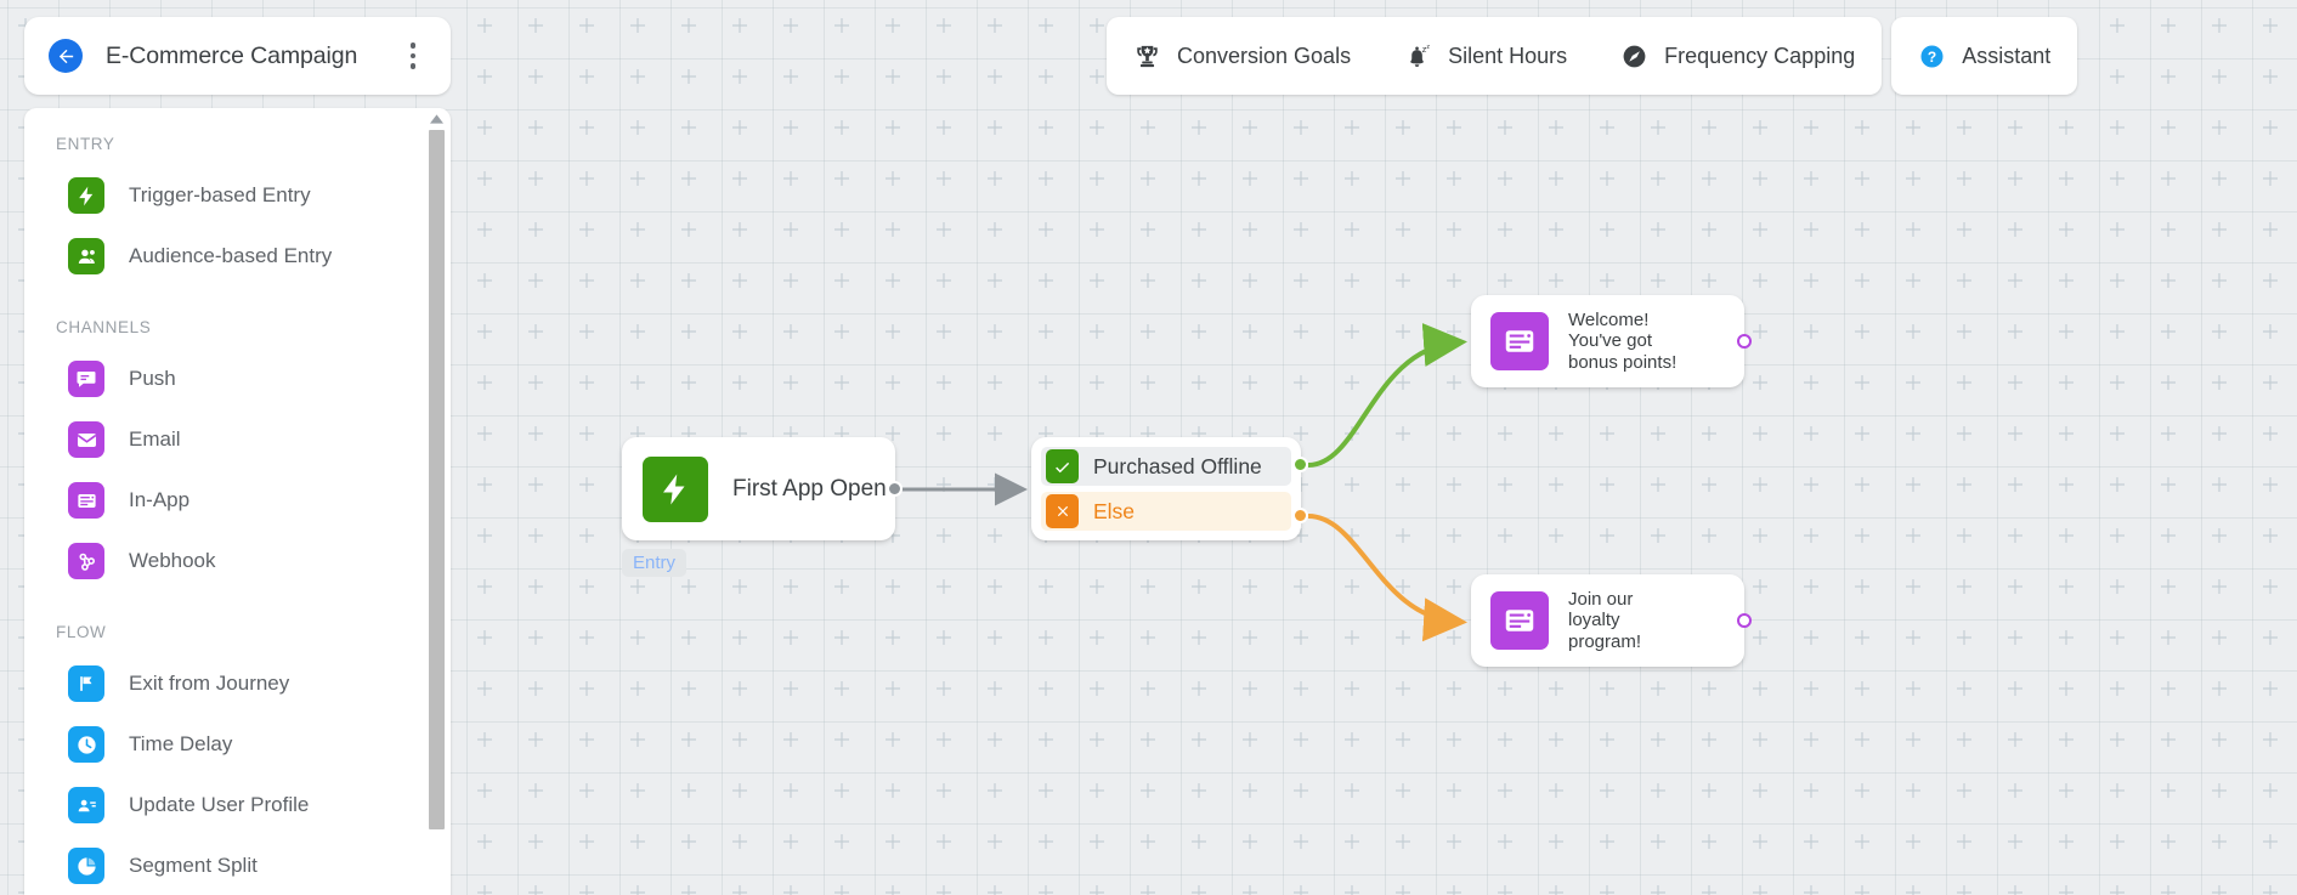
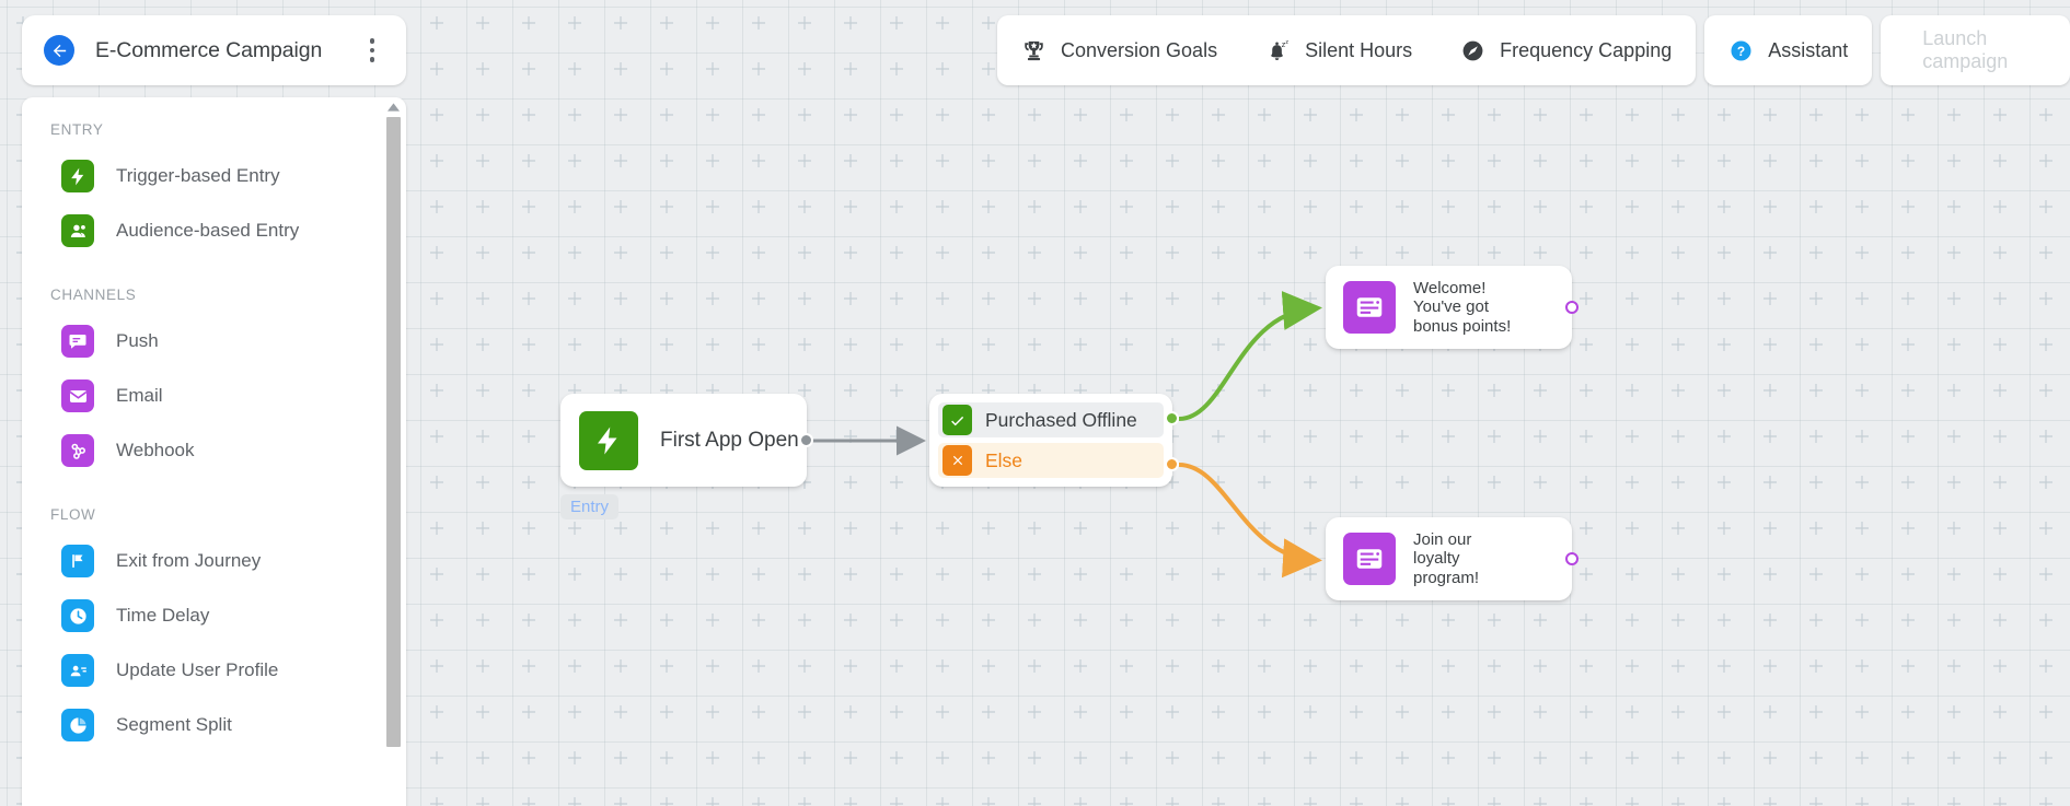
  E-Commerce Campaign
  ENTRY
  Trigger-based Entry
  Audience-based Entry
  CHANNELS
  Push
  Email
- In-App
  Webhook
  FLOW
  Exit from Journey
  Time Delay
  Update User Profile
  Segment Split
  Conversion Goals
  z
  Silent Hours
  Frequency Capping
  ?
  Assistant
+ Launch campaign
  First App Open
  Entry
  Purchased Offline
  Else
  Welcome!
  You've got
  bonus points!
  Join our
  loyalty
  program!
